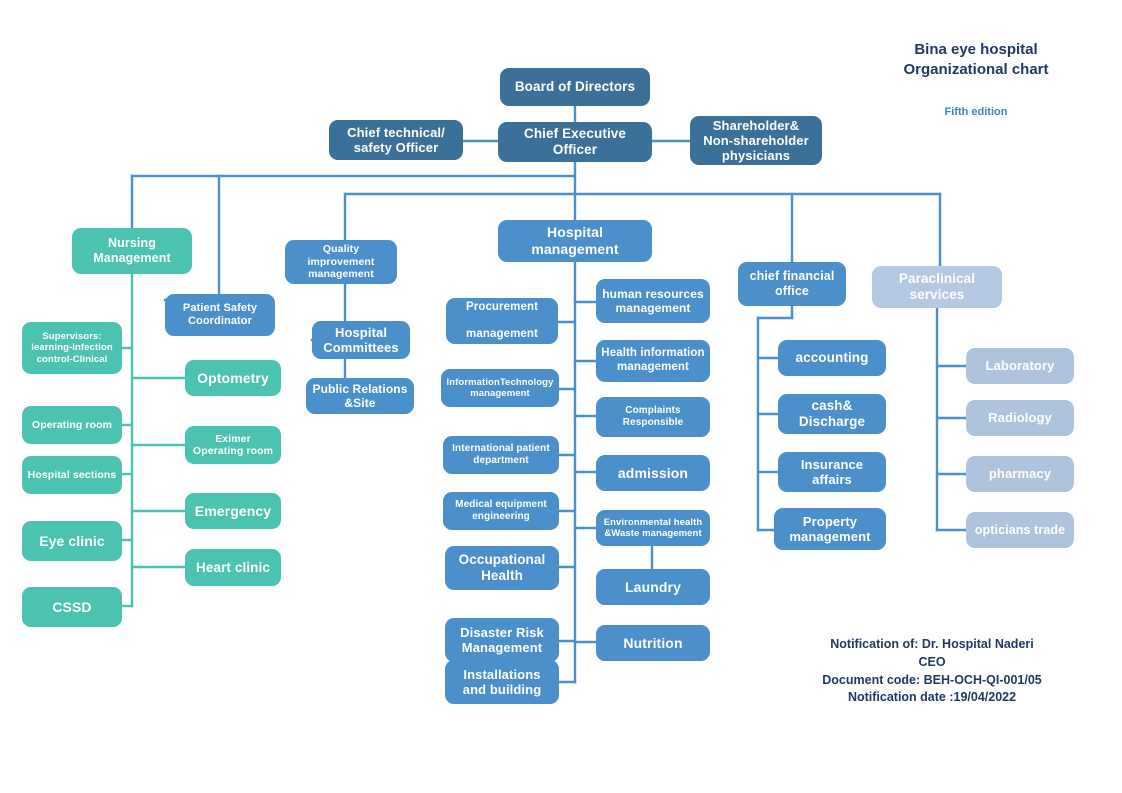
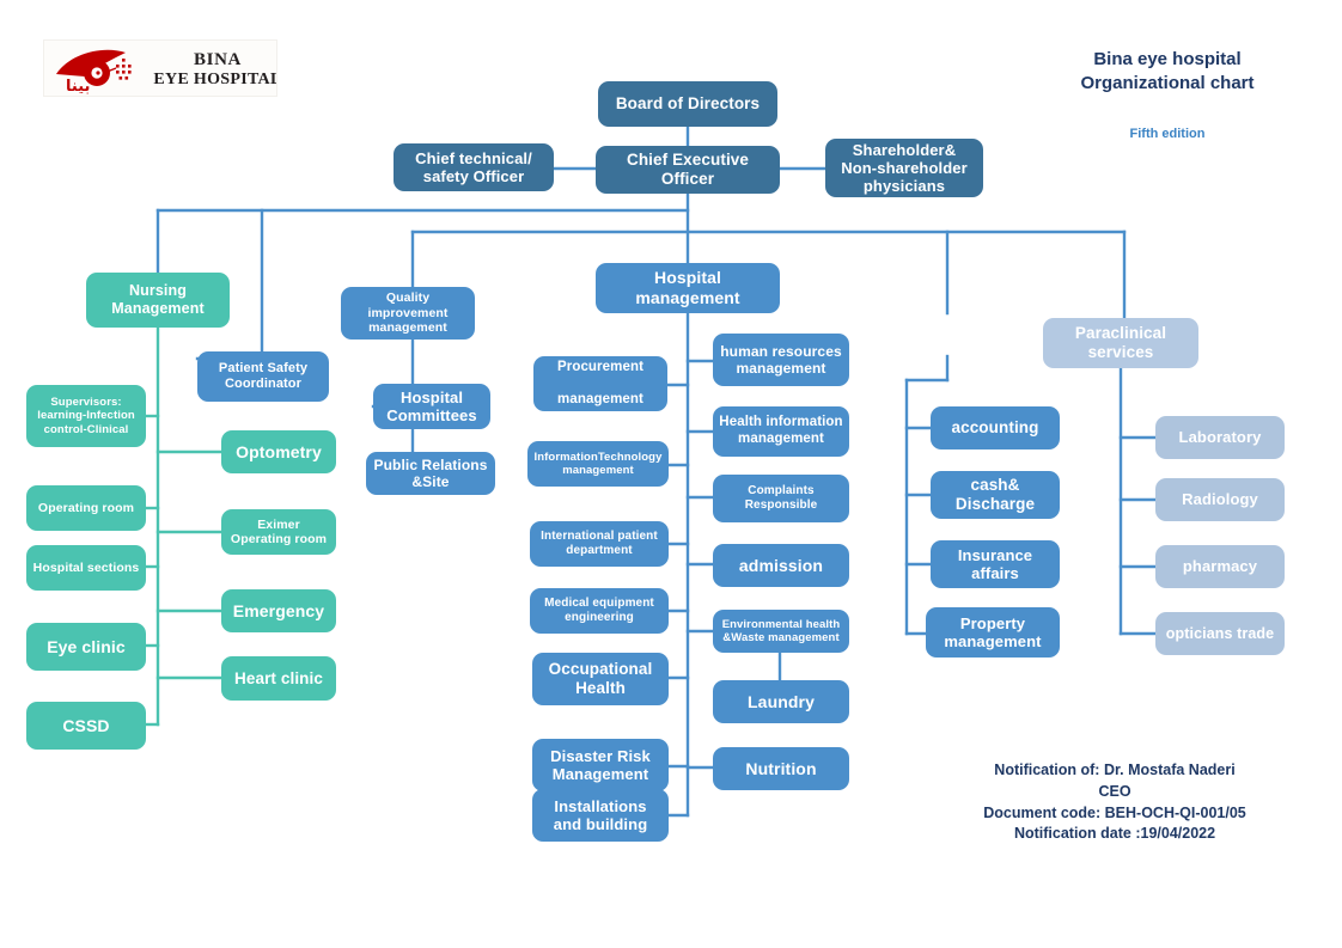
+ بینا
+ BINA
+ EYE HOSPITAL
  Bina eye hospital
  Organizational chart
  Fifth edition
- Notification of: Dr. Hospital Naderi
+ Notification of: Dr. Mostafa Naderi
  CEO
  Document code: BEH-OCH-QI-001/05
  Notification date :19/04/2022
  Board of Directors
  Chief Executive
  Officer
  Chief technical/
  safety Officer
  Shareholder&
  Non-shareholder
  physicians
  Nursing
  Management
  Patient Safety
  Coordinator
  Supervisors:
  learning-Infection
  control-Clinical
  Optometry
  Operating room
  Eximer
  Operating room
  Hospital sections
  Emergency
  Eye clinic
  Heart clinic
  CSSD
  Quality
  improvement
  management
  Hospital
  Committees
  Public Relations
  &Site
  Hospital
  management
  Procurement
  management
  InformationTechnology
  management
  International patient
  department
  Medical equipment
  engineering
  Occupational
  Health
  Disaster Risk
  Management
  Installations
  and building
  human resources
  management
  Health information
  management
  Complaints
  Responsible
  admission
  Environmental health
  &Waste management
  Laundry
  Nutrition
- chief financial
- office
  accounting
  cash&
  Discharge
  Insurance
  affairs
  Property
  management
  Paraclinical
  services
  Laboratory
  Radiology
  pharmacy
  opticians trade
